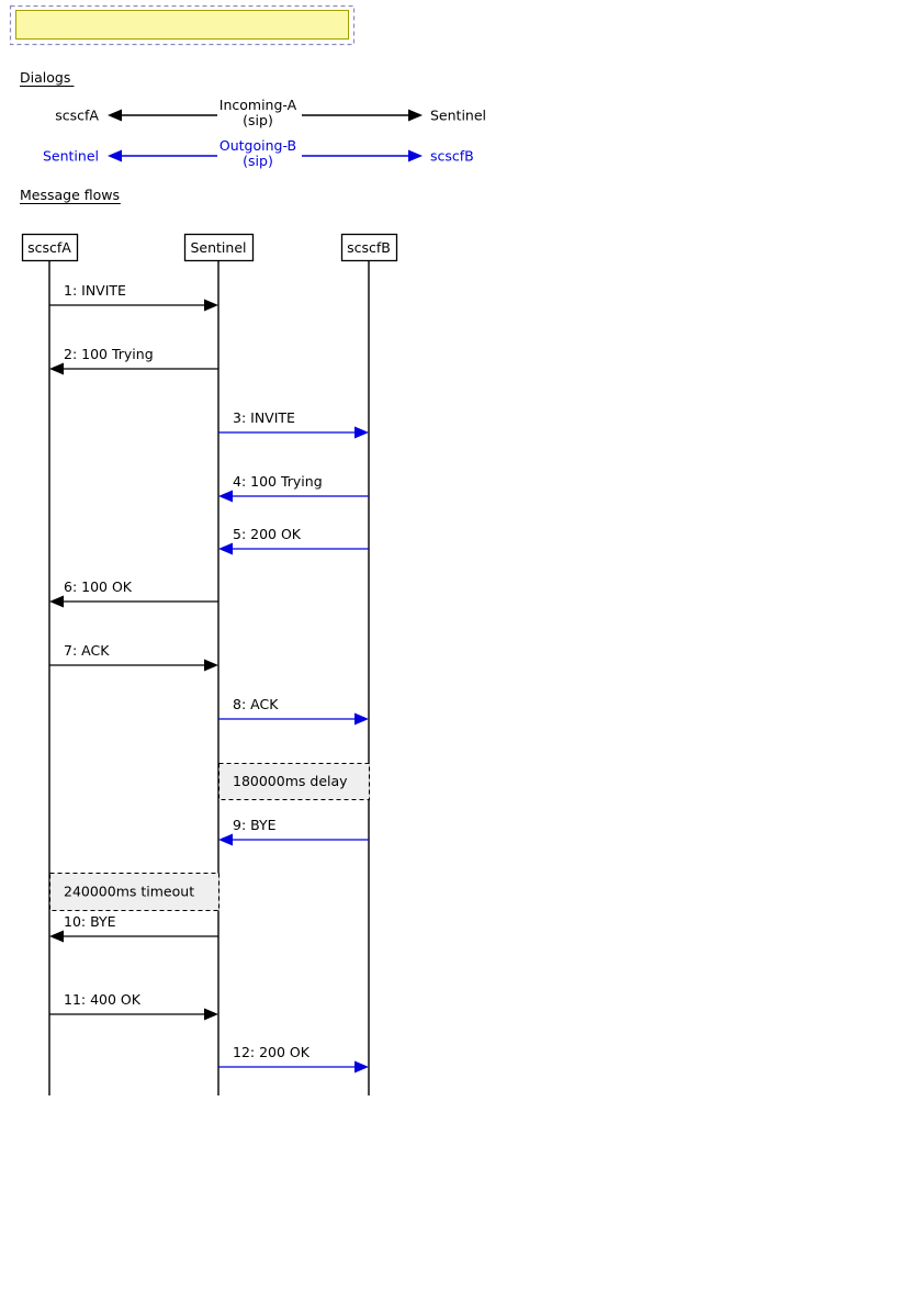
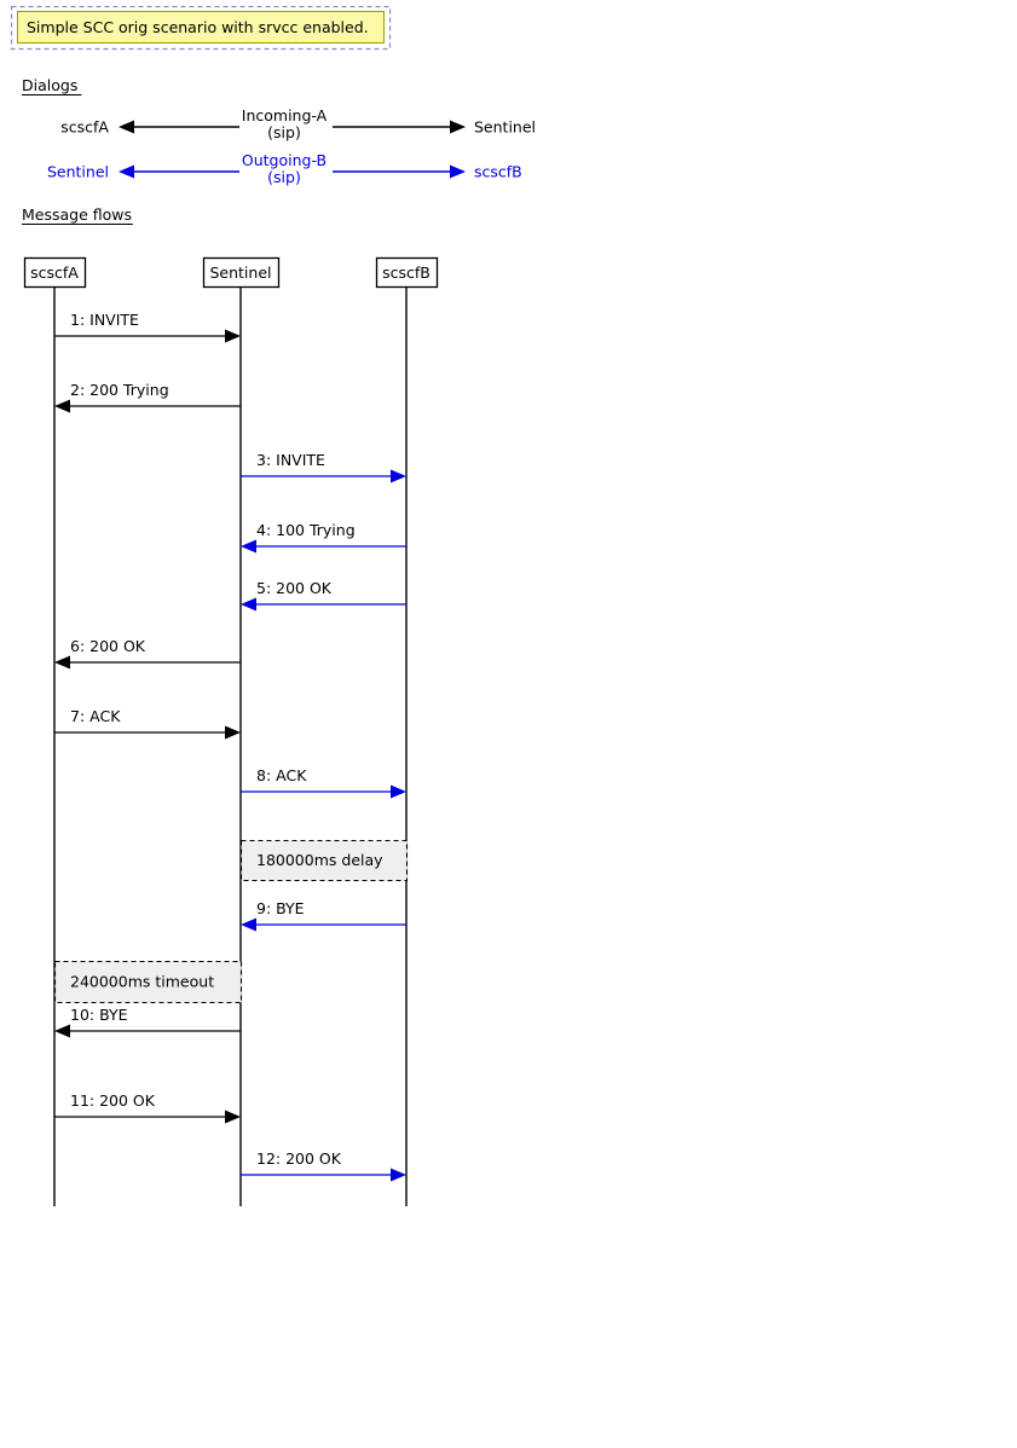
+ Simple SCC orig scenario with srvcc enabled.
  Dialogs
  scscfA
  Incoming-A
  (sip)
  Sentinel
  Sentinel
  Outgoing-B
  (sip)
  scscfB
  Message flows
  scscfA
  Sentinel
  scscfB
  1: INVITE
- 2: 100 Trying
+ 2: 200 Trying
  3: INVITE
  4: 100 Trying
  5: 200 OK
- 6: 100 OK
+ 6: 200 OK
  7: ACK
  8: ACK
  9: BYE
  10: BYE
- 11: 400 OK
+ 11: 200 OK
  12: 200 OK
  180000ms delay
  240000ms timeout
